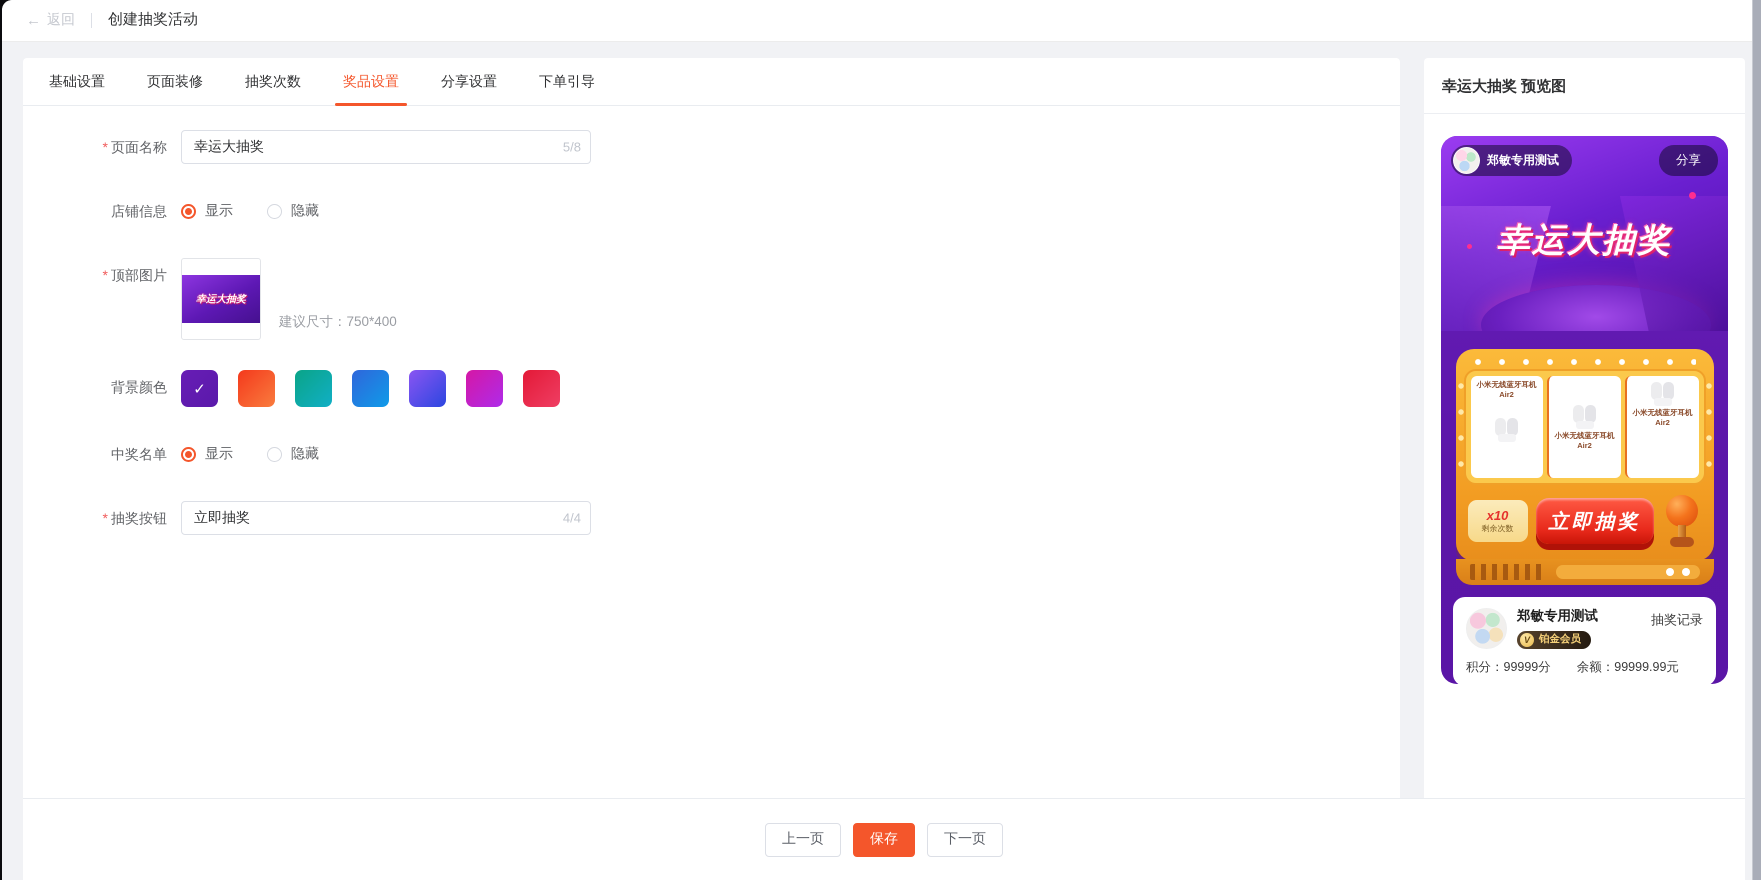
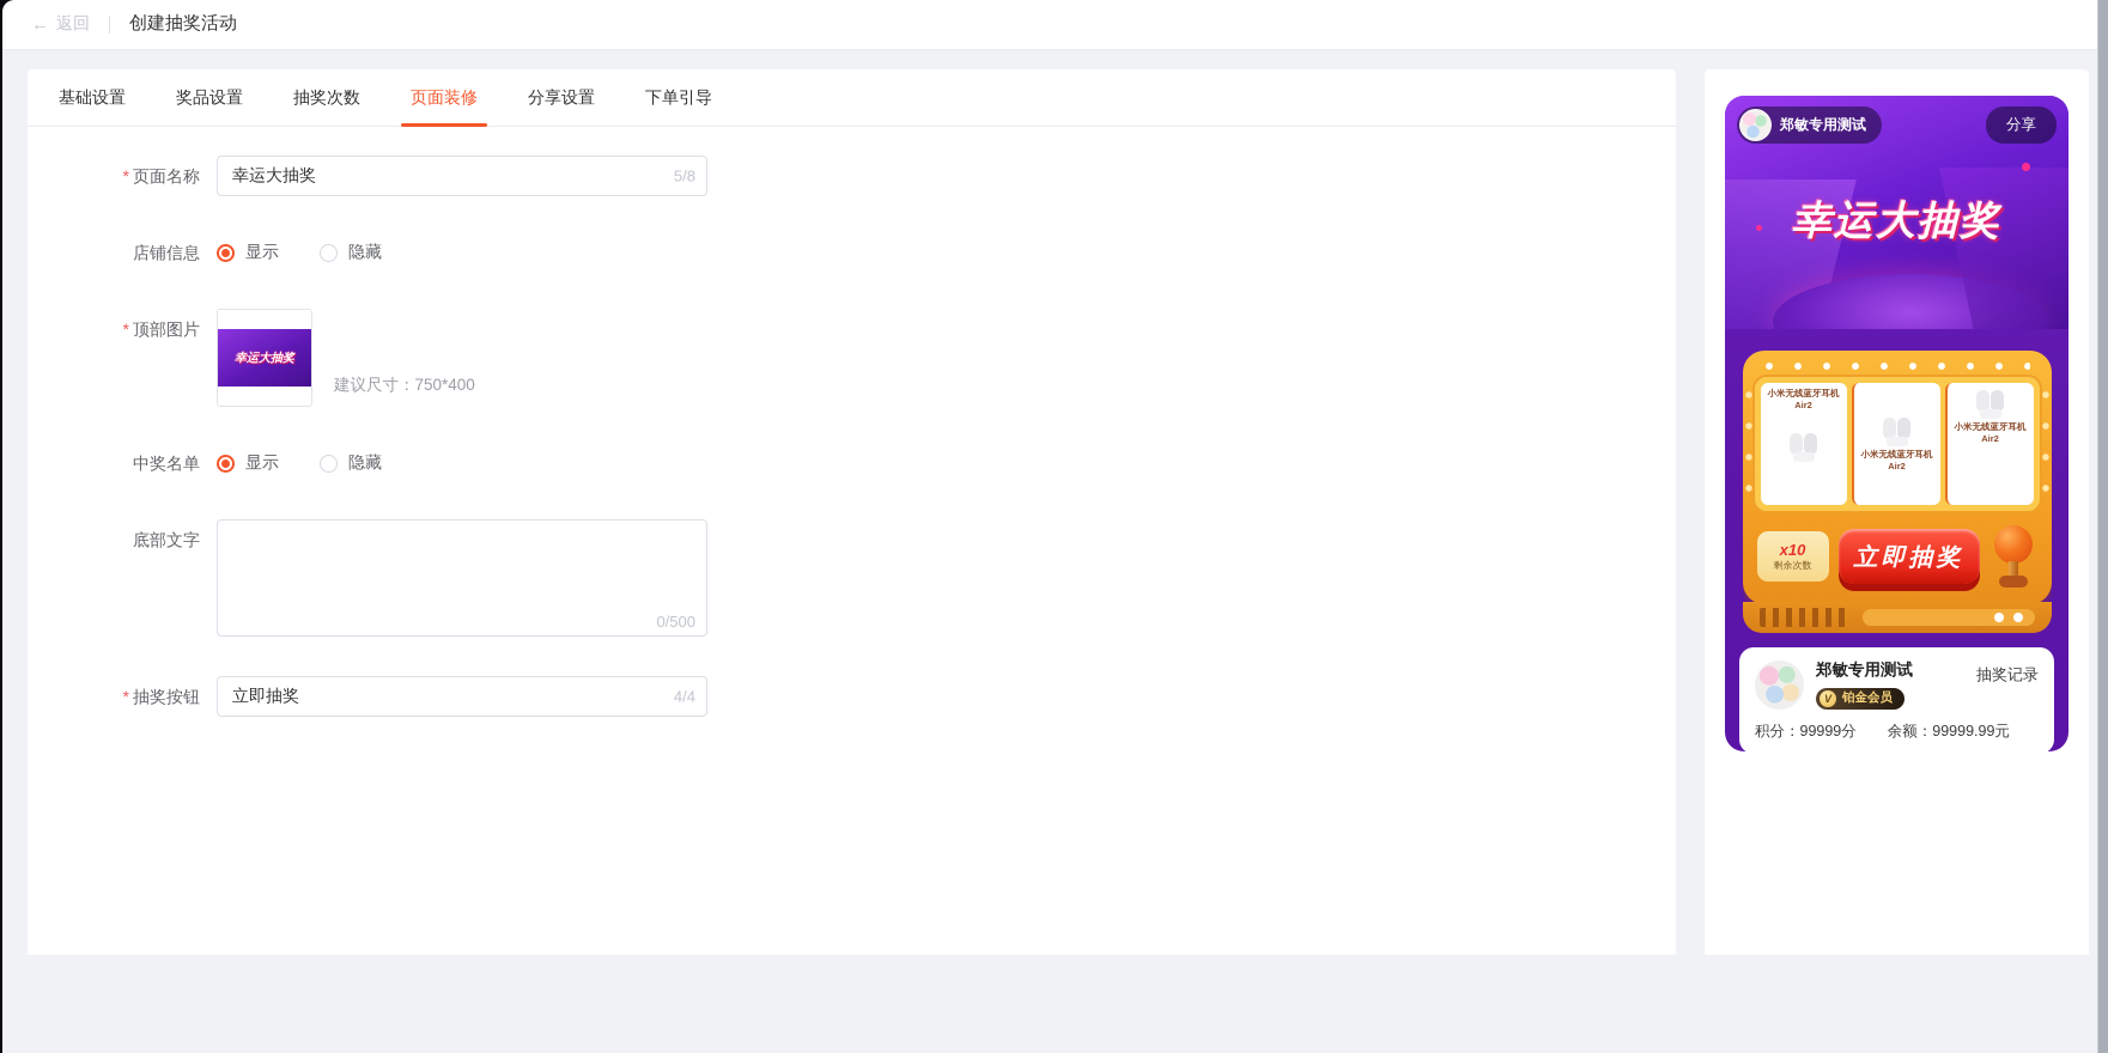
  ←
  返回
  创建抽奖活动
  基础设置
- 页面装修
+ 奖品设置
  抽奖次数
- 奖品设置
+ 页面装修
  分享设置
  下单引导
  * 页面名称
  幸运大抽奖
  5/8
  店铺信息
  显示
  隐藏
  * 顶部图片
  幸运大抽奖
  建议尺寸：750*400
- 背景颜色
- ✓
  中奖名单
  显示
  隐藏
+ 底部文字
+ 0/500
  * 抽奖按钮
  立即抽奖
  4/4
- 幸运大抽奖 预览图
  郑敏专用测试
  分享
  幸运大抽奖
  小米无线蓝牙耳机Air2
  小米无线蓝牙耳机Air2
  小米无线蓝牙耳机Air2
  x10
  剩余次数
  立即抽奖
  郑敏专用测试
  V
  铂金会员
  抽奖记录
  积分：99999分
  余额：99999.99元
- 上一页
- 保存
- 下一页
